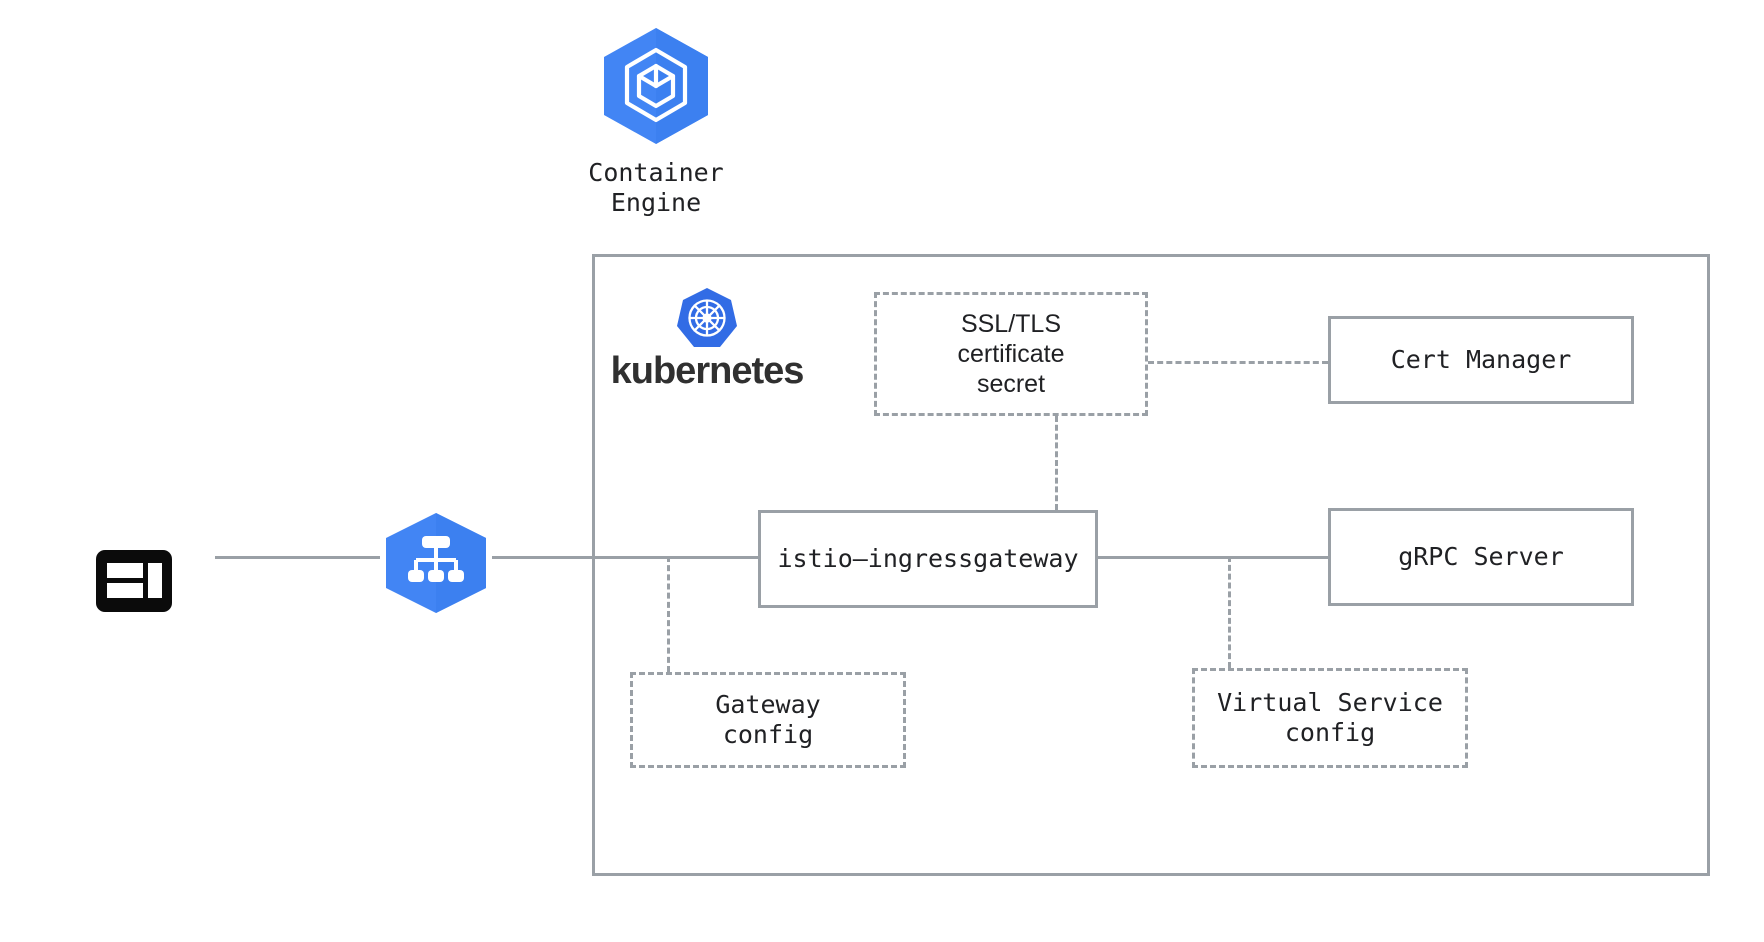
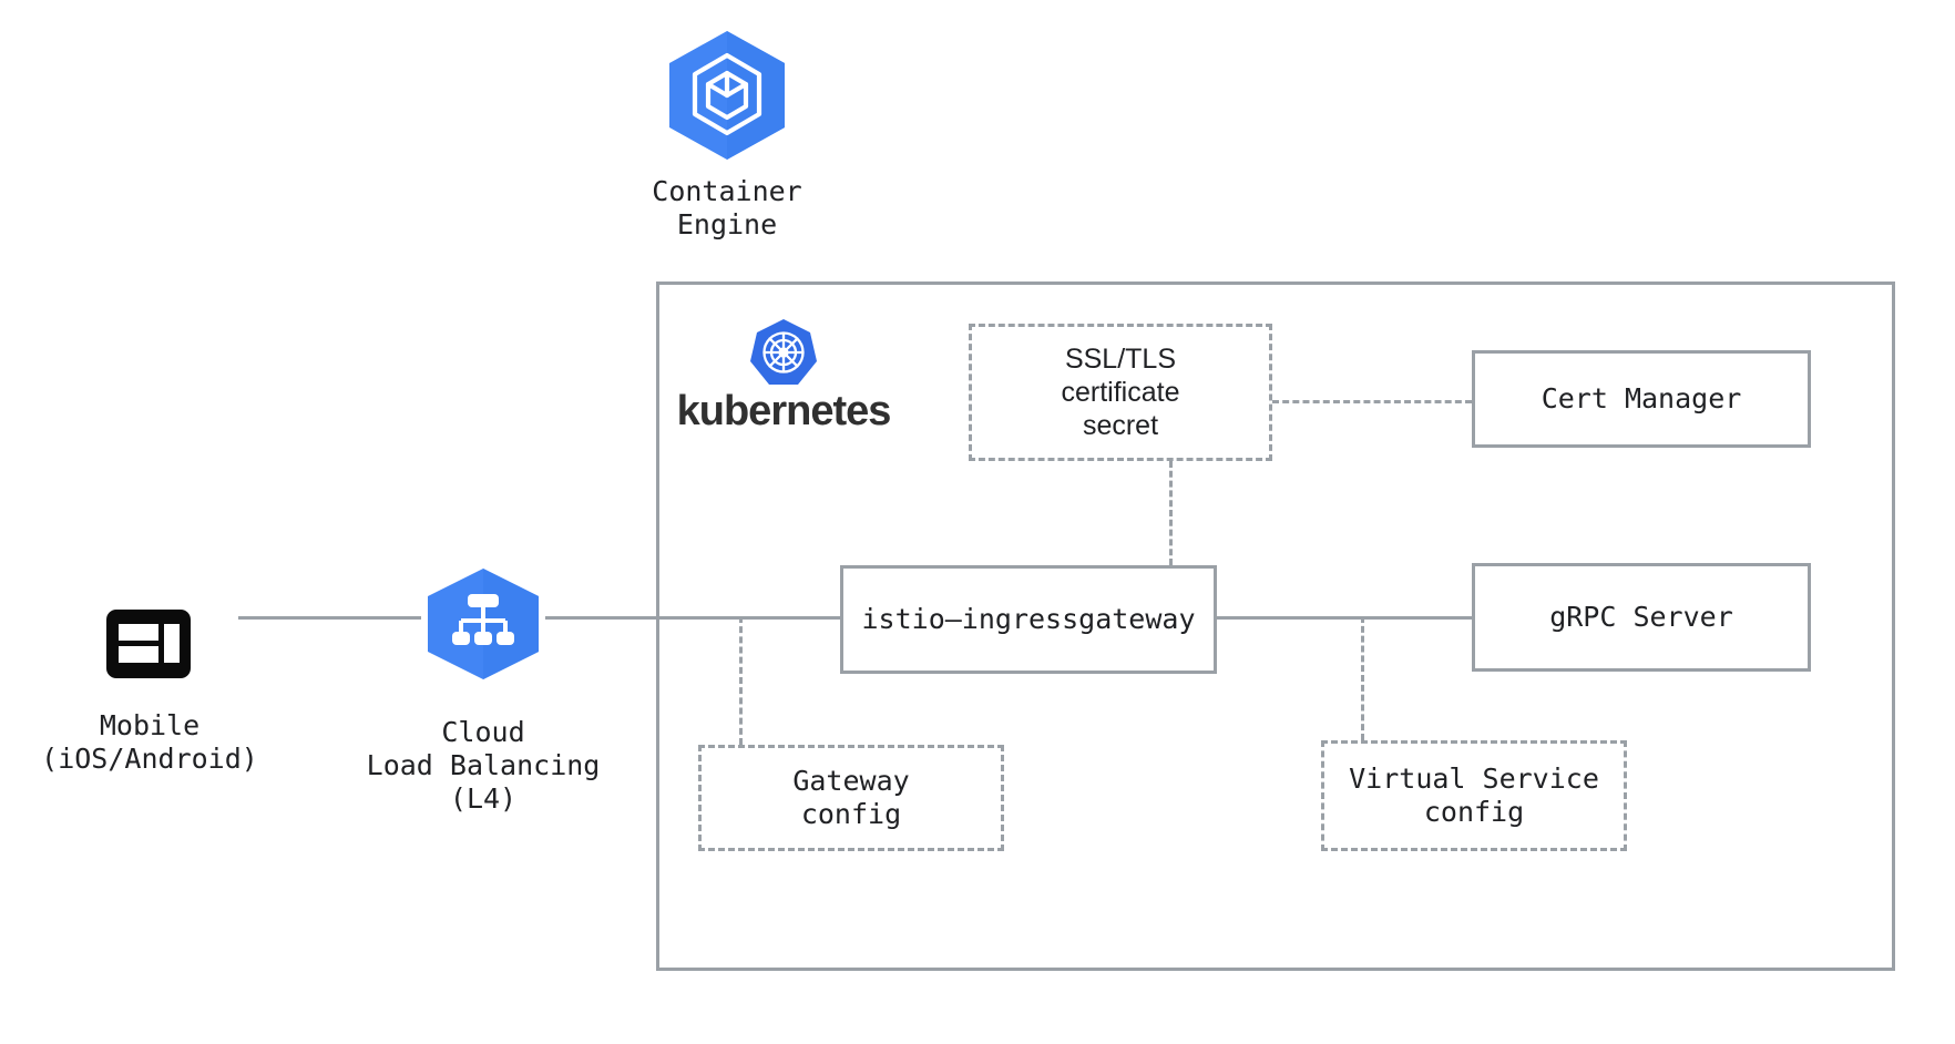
  Container
  Engine
  kubernetes
+ Mobile
+ (iOS/Android)
+ Cloud
+ Load Balancing
+ (L4)
  SSL/TLS
  certificate
  secret
  Cert Manager
  istio–ingressgateway
  gRPC Server
  Gateway
  config
  Virtual Service
  config
